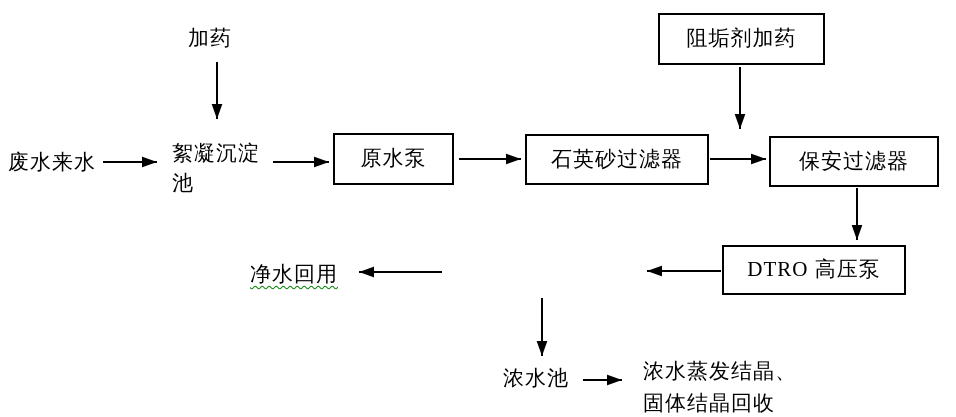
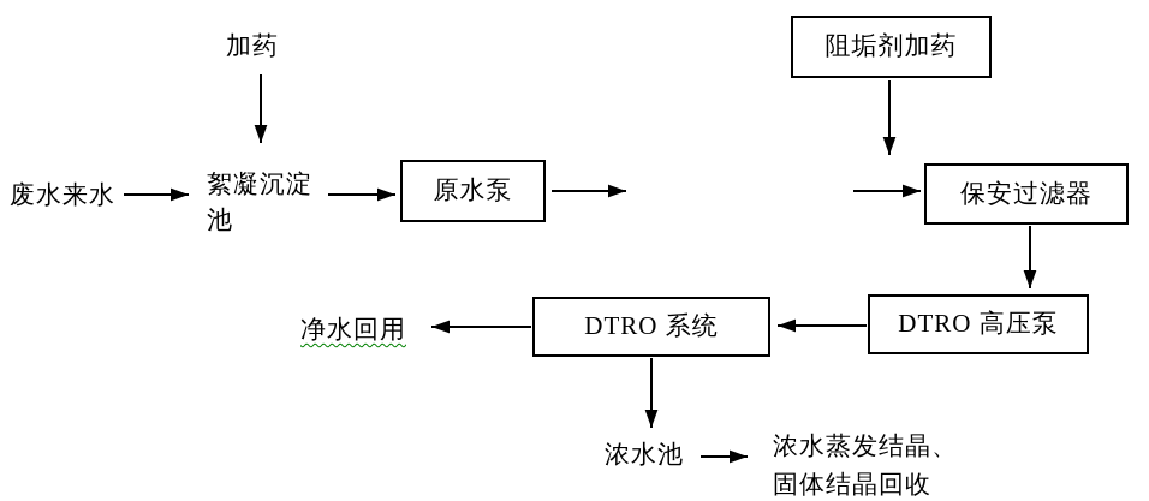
  加药
  废水来水
  絮凝沉淀
  池
  净水回用
  浓水池
  浓水蒸发结晶、
  固体结晶回收
  原水泵
- 石英砂过滤器
  阻垢剂加药
  保安过滤器
  DTRO 高压泵
+ DTRO 系统
